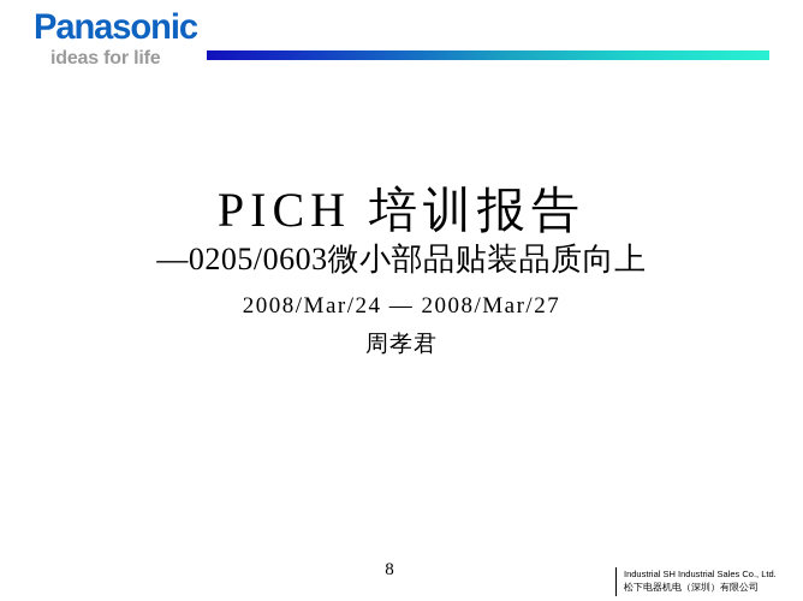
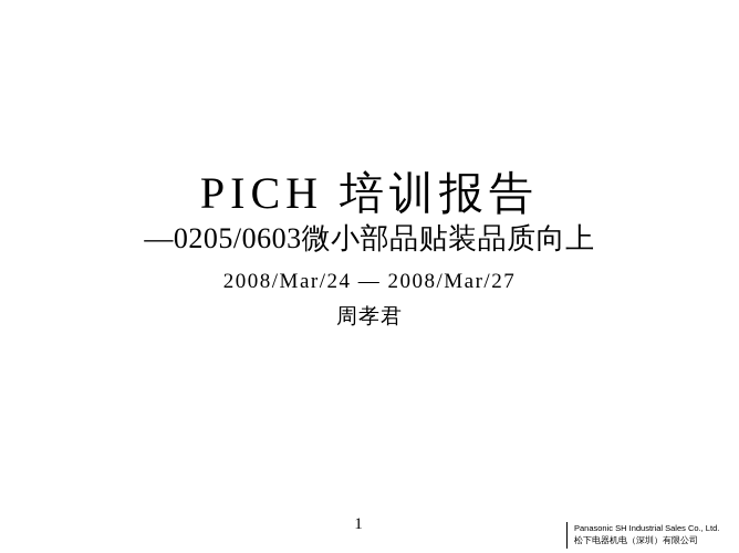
- Panasonic
- ideas for life
  PICH 培训报告
  —0205/0603微小部品贴装品质向上
  2008/Mar/24 — 2008/Mar/27
  周孝君
- 8
+ 1
- Industrial SH Industrial Sales Co., Ltd.
+ Panasonic SH Industrial Sales Co., Ltd.
  松下电器机电（深圳）有限公司
